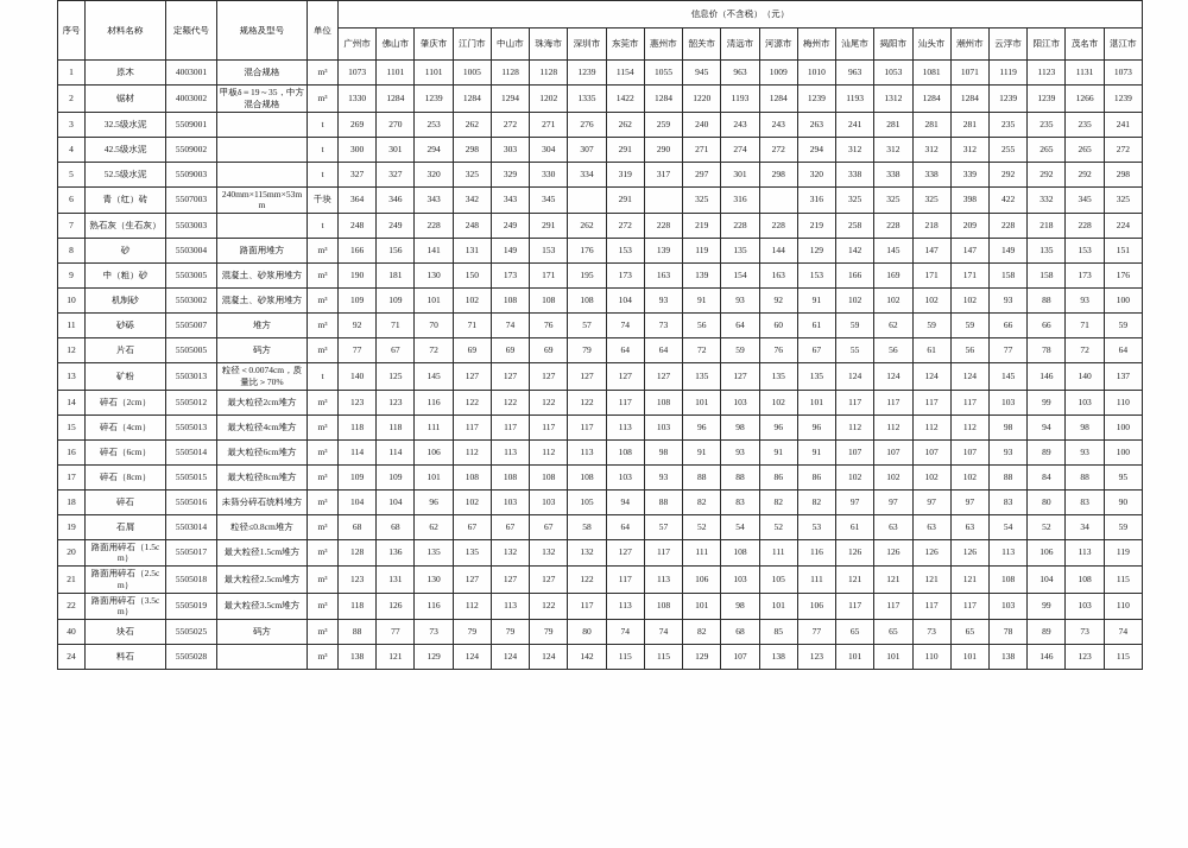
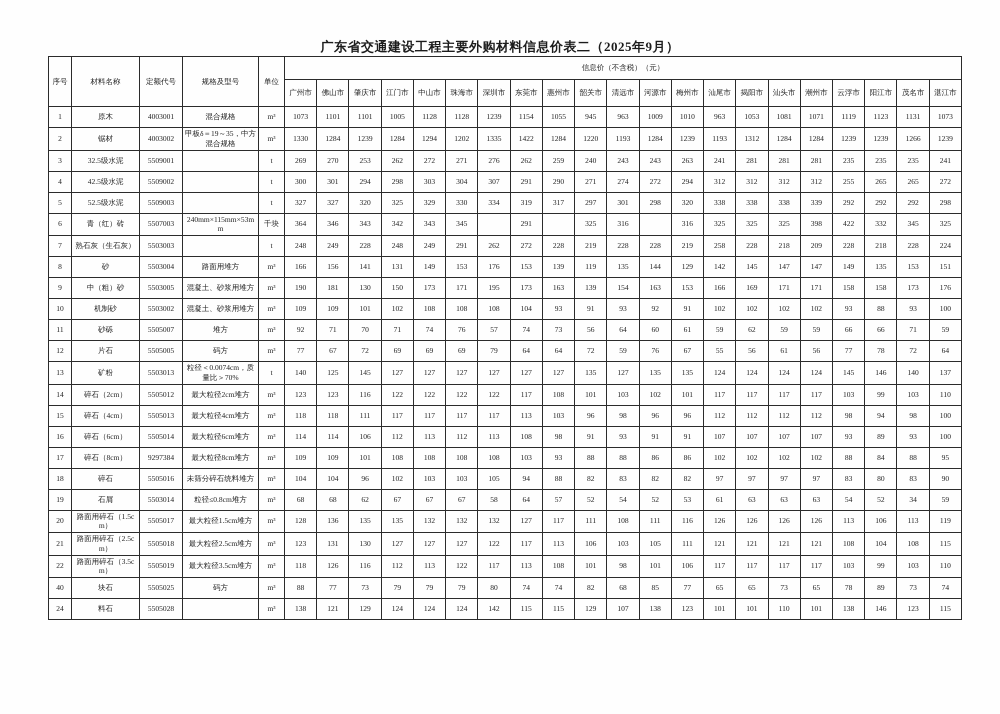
+ 广东省交通建设工程主要外购材料信息价表二（2025年9月）
  序号	材料名称	定额代号	规格及型号	单位	信息价（不含税）（元）
  广州市	佛山市	肇庆市	江门市	中山市	珠海市	深圳市	东莞市	惠州市	韶关市	清远市	河源市	梅州市	汕尾市	揭阳市	汕头市	潮州市	云浮市	阳江市	茂名市	湛江市
  1	原木	4003001	混合规格	m³	1073	1101	1101	1005	1128	1128	1239	1154	1055	945	963	1009	1010	963	1053	1081	1071	1119	1123	1131	1073
  2	锯材	4003002	甲板δ＝19～35，中方混合规格	m³	1330	1284	1239	1284	1294	1202	1335	1422	1284	1220	1193	1284	1239	1193	1312	1284	1284	1239	1239	1266	1239
  3	32.5级水泥	5509001		t	269	270	253	262	272	271	276	262	259	240	243	243	263	241	281	281	281	235	235	235	241
  4	42.5级水泥	5509002		t	300	301	294	298	303	304	307	291	290	271	274	272	294	312	312	312	312	255	265	265	272
  5	52.5级水泥	5509003		t	327	327	320	325	329	330	334	319	317	297	301	298	320	338	338	338	339	292	292	292	298
  6	青（红）砖	5507003	240mm×115mm×53mm	千块	364	346	343	342	343	345		291		325	316		316	325	325	325	398	422	332	345	325
  7	熟石灰（生石灰）	5503003		t	248	249	228	248	249	291	262	272	228	219	228	228	219	258	228	218	209	228	218	228	224
  8	砂	5503004	路面用堆方	m³	166	156	141	131	149	153	176	153	139	119	135	144	129	142	145	147	147	149	135	153	151
  9	中（粗）砂	5503005	混凝土、砂浆用堆方	m³	190	181	130	150	173	171	195	173	163	139	154	163	153	166	169	171	171	158	158	173	176
  10	机制砂	5503002	混凝土、砂浆用堆方	m³	109	109	101	102	108	108	108	104	93	91	93	92	91	102	102	102	102	93	88	93	100
  11	砂砾	5505007	堆方	m³	92	71	70	71	74	76	57	74	73	56	64	60	61	59	62	59	59	66	66	71	59
  12	片石	5505005	码方	m³	77	67	72	69	69	69	79	64	64	72	59	76	67	55	56	61	56	77	78	72	64
  13	矿粉	5503013	粒径＜0.0074cm，质量比＞70%	t	140	125	145	127	127	127	127	127	127	135	127	135	135	124	124	124	124	145	146	140	137
  14	碎石（2cm）	5505012	最大粒径2cm堆方	m³	123	123	116	122	122	122	122	117	108	101	103	102	101	117	117	117	117	103	99	103	110
  15	碎石（4cm）	5505013	最大粒径4cm堆方	m³	118	118	111	117	117	117	117	113	103	96	98	96	96	112	112	112	112	98	94	98	100
  16	碎石（6cm）	5505014	最大粒径6cm堆方	m³	114	114	106	112	113	112	113	108	98	91	93	91	91	107	107	107	107	93	89	93	100
- 17	碎石（8cm）	5505015	最大粒径8cm堆方	m³	109	109	101	108	108	108	108	103	93	88	88	86	86	102	102	102	102	88	84	88	95
+ 17	碎石（8cm）	9297384	最大粒径8cm堆方	m³	109	109	101	108	108	108	108	103	93	88	88	86	86	102	102	102	102	88	84	88	95
  18	碎石	5505016	未筛分碎石统料堆方	m³	104	104	96	102	103	103	105	94	88	82	83	82	82	97	97	97	97	83	80	83	90
  19	石屑	5503014	粒径≤0.8cm堆方	m³	68	68	62	67	67	67	58	64	57	52	54	52	53	61	63	63	63	54	52	34	59
  20	路面用碎石（1.5cm）	5505017	最大粒径1.5cm堆方	m³	128	136	135	135	132	132	132	127	117	111	108	111	116	126	126	126	126	113	106	113	119
  21	路面用碎石（2.5cm）	5505018	最大粒径2.5cm堆方	m³	123	131	130	127	127	127	122	117	113	106	103	105	111	121	121	121	121	108	104	108	115
  22	路面用碎石（3.5cm）	5505019	最大粒径3.5cm堆方	m³	118	126	116	112	113	122	117	113	108	101	98	101	106	117	117	117	117	103	99	103	110
  40	块石	5505025	码方	m³	88	77	73	79	79	79	80	74	74	82	68	85	77	65	65	73	65	78	89	73	74
  24	料石	5505028		m³	138	121	129	124	124	124	142	115	115	129	107	138	123	101	101	110	101	138	146	123	115
